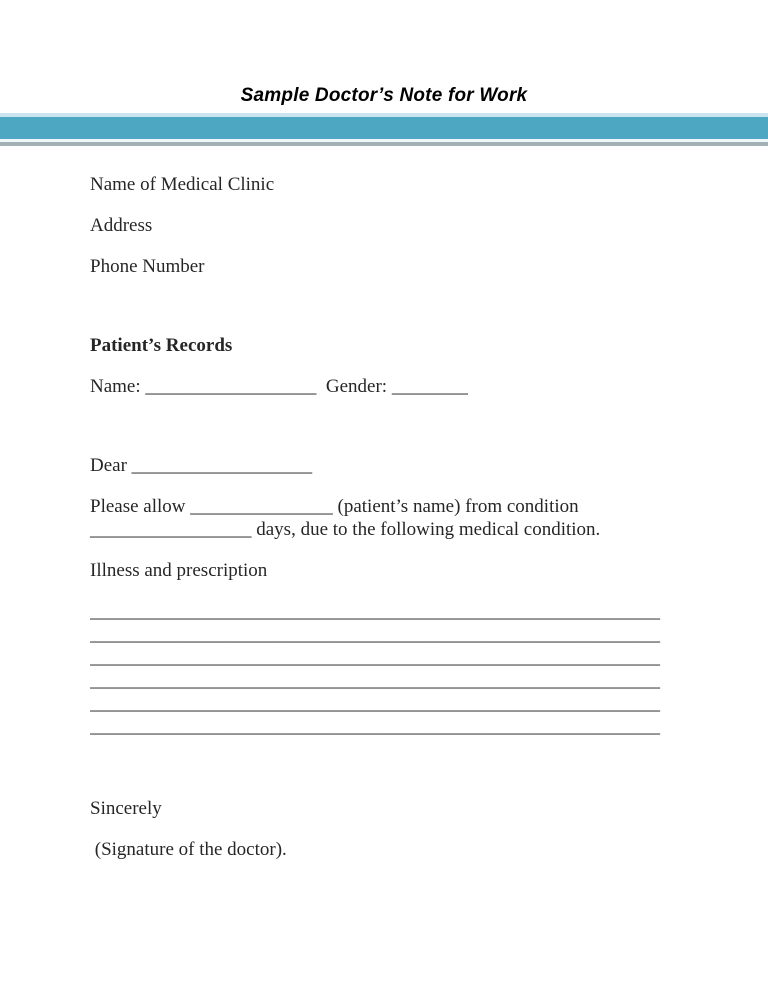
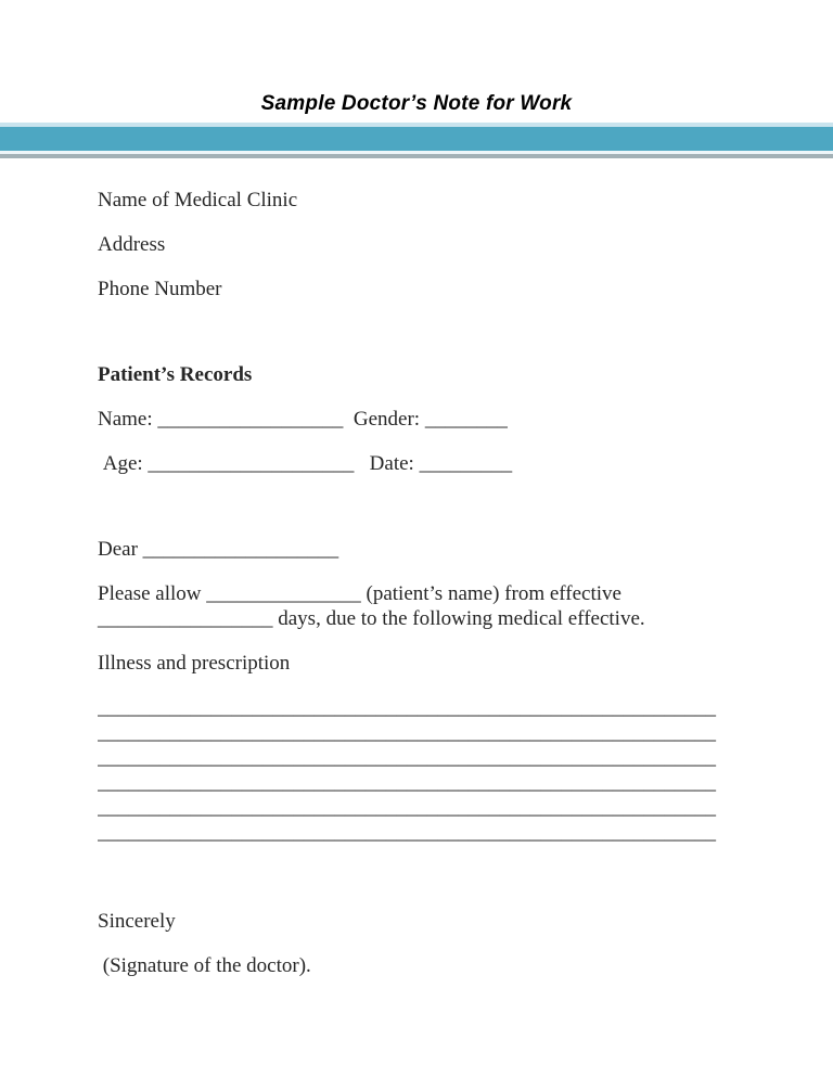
  Sample Doctor’s Note for Work
  Name of Medical Clinic
  Address
  Phone Number
  Patient’s Records
  Name: __________________ Gender: ________
+ Age: ____________________ Date: _________
  Dear ___________________
- Please allow _______________ (patient’s name) from condition
+ Please allow _______________ (patient’s name) from effective
- _________________ days, due to the following medical condition.
+ _________________ days, due to the following medical effective.
  Illness and prescription
  ____________________________________________________________
  ____________________________________________________________
  ____________________________________________________________
  ____________________________________________________________
  ____________________________________________________________
  ____________________________________________________________
  Sincerely
  (Signature of the doctor).
